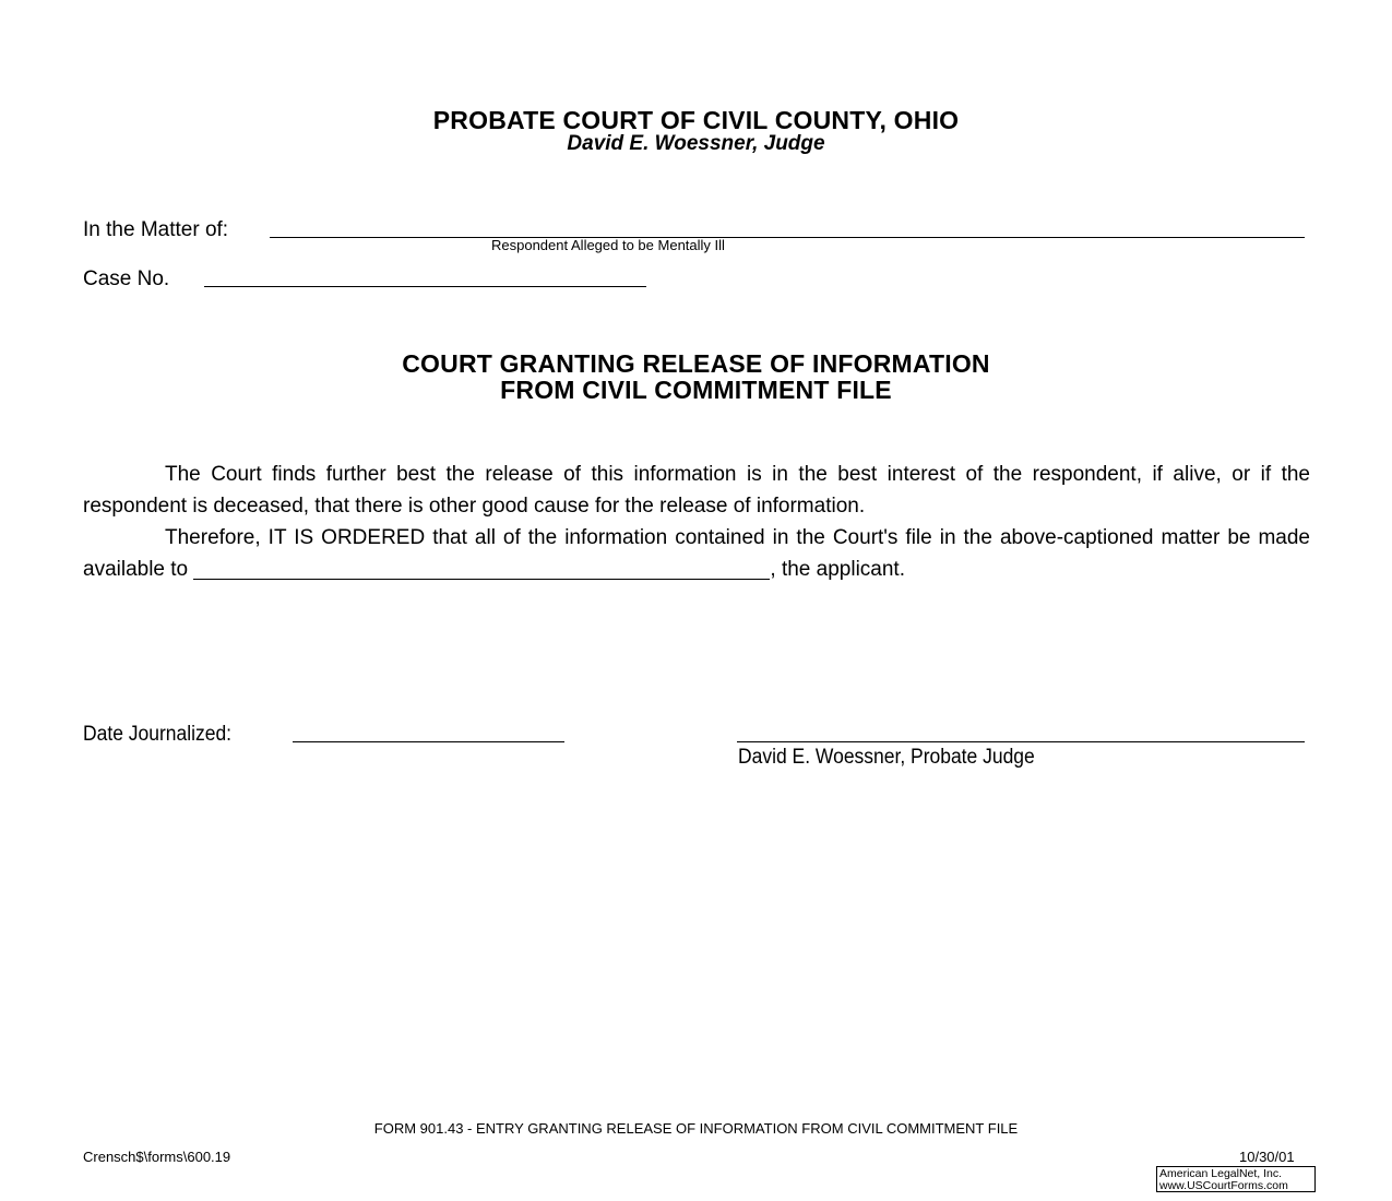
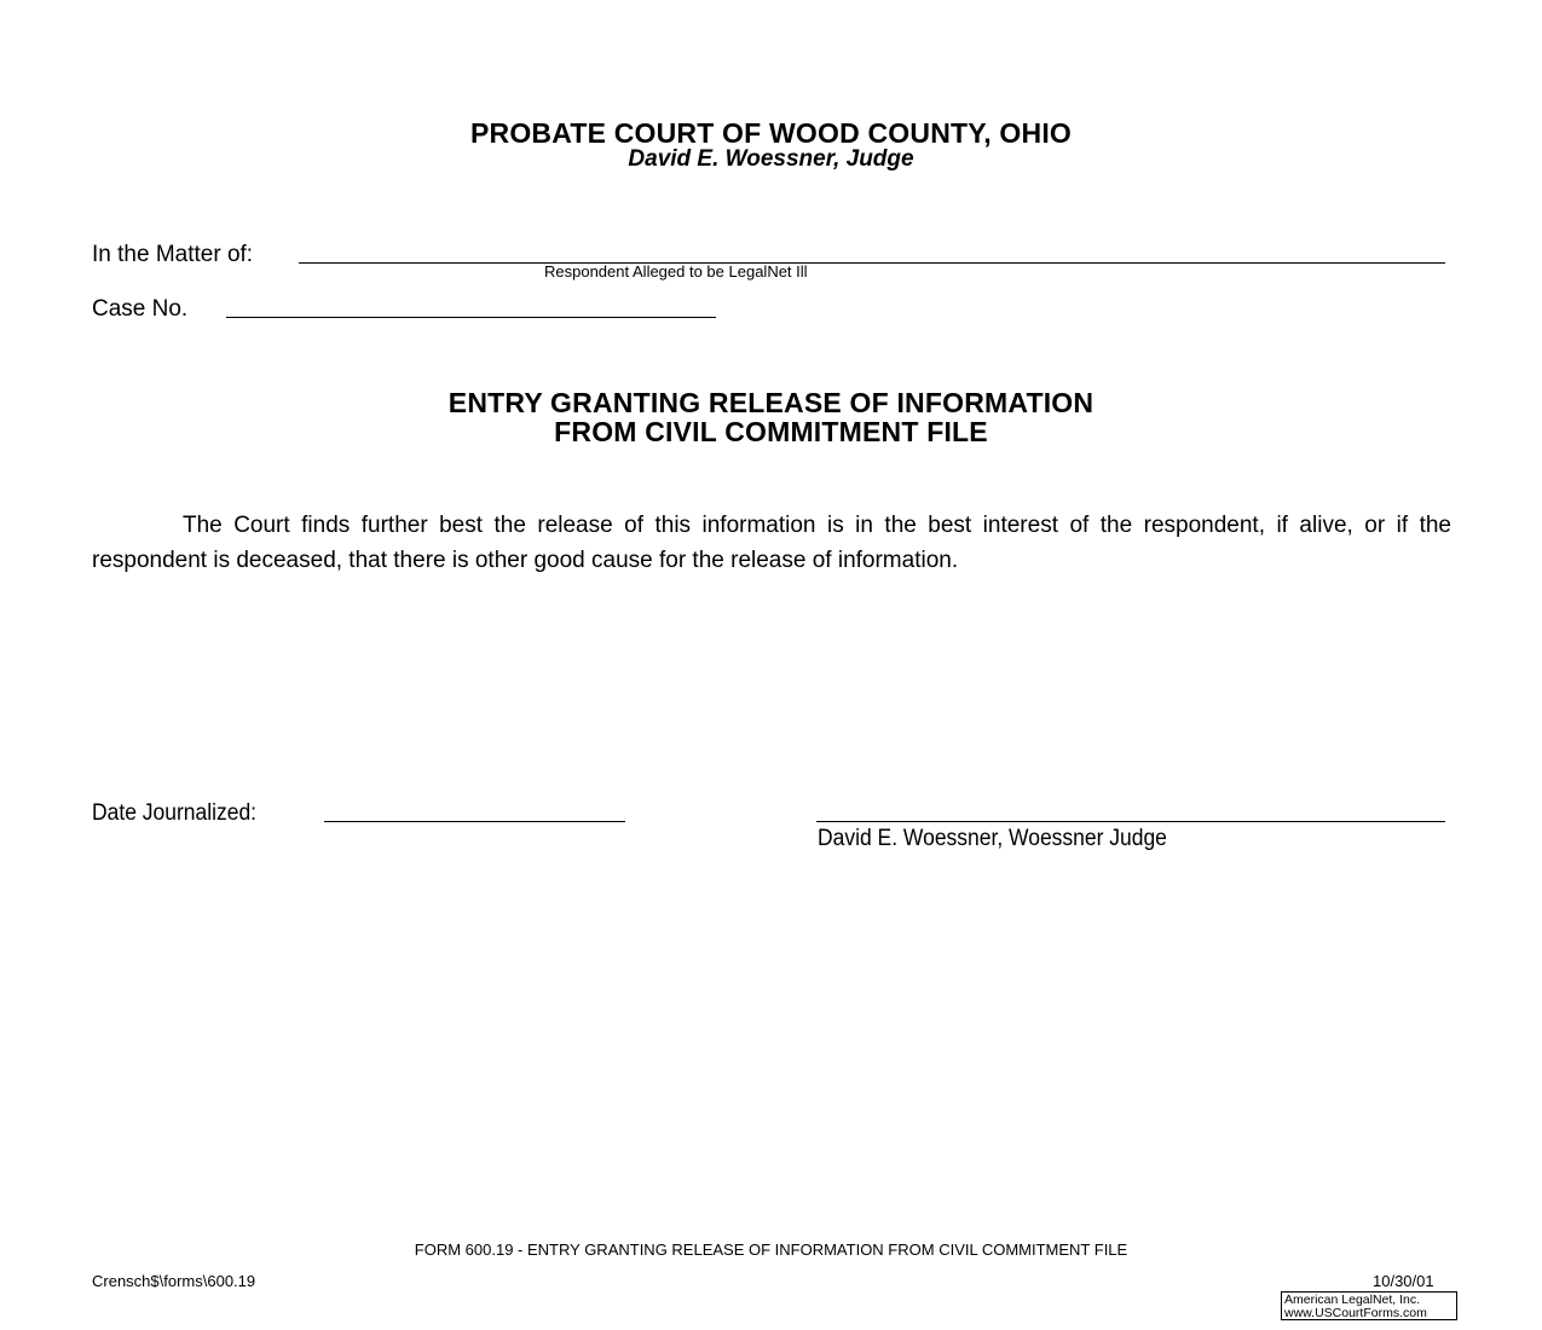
- PROBATE COURT OF CIVIL COUNTY, OHIO
+ PROBATE COURT OF WOOD COUNTY, OHIO
  David E. Woessner, Judge
  In the Matter of:
- Respondent Alleged to be Mentally Ill
+ Respondent Alleged to be LegalNet Ill
  Case No.
- COURT GRANTING RELEASE OF INFORMATION
+ ENTRY GRANTING RELEASE OF INFORMATION
  FROM CIVIL COMMITMENT FILE
  The Court finds further best the release of this information is in the best interest of the respondent, if alive, or if the respondent is deceased, that there is other good cause for the release of information.
- Therefore, IT IS ORDERED that all of the information contained in the Court's file in the above-captioned matter be made available to , the applicant.
  Date Journalized:
- David E. Woessner, Probate Judge
+ David E. Woessner, Woessner Judge
- FORM 901.43 - ENTRY GRANTING RELEASE OF INFORMATION FROM CIVIL COMMITMENT FILE
+ FORM 600.19 - ENTRY GRANTING RELEASE OF INFORMATION FROM CIVIL COMMITMENT FILE
  Crensch$\forms\600.19
  10/30/01
  American LegalNet, Inc.
  www.USCourtForms.com
